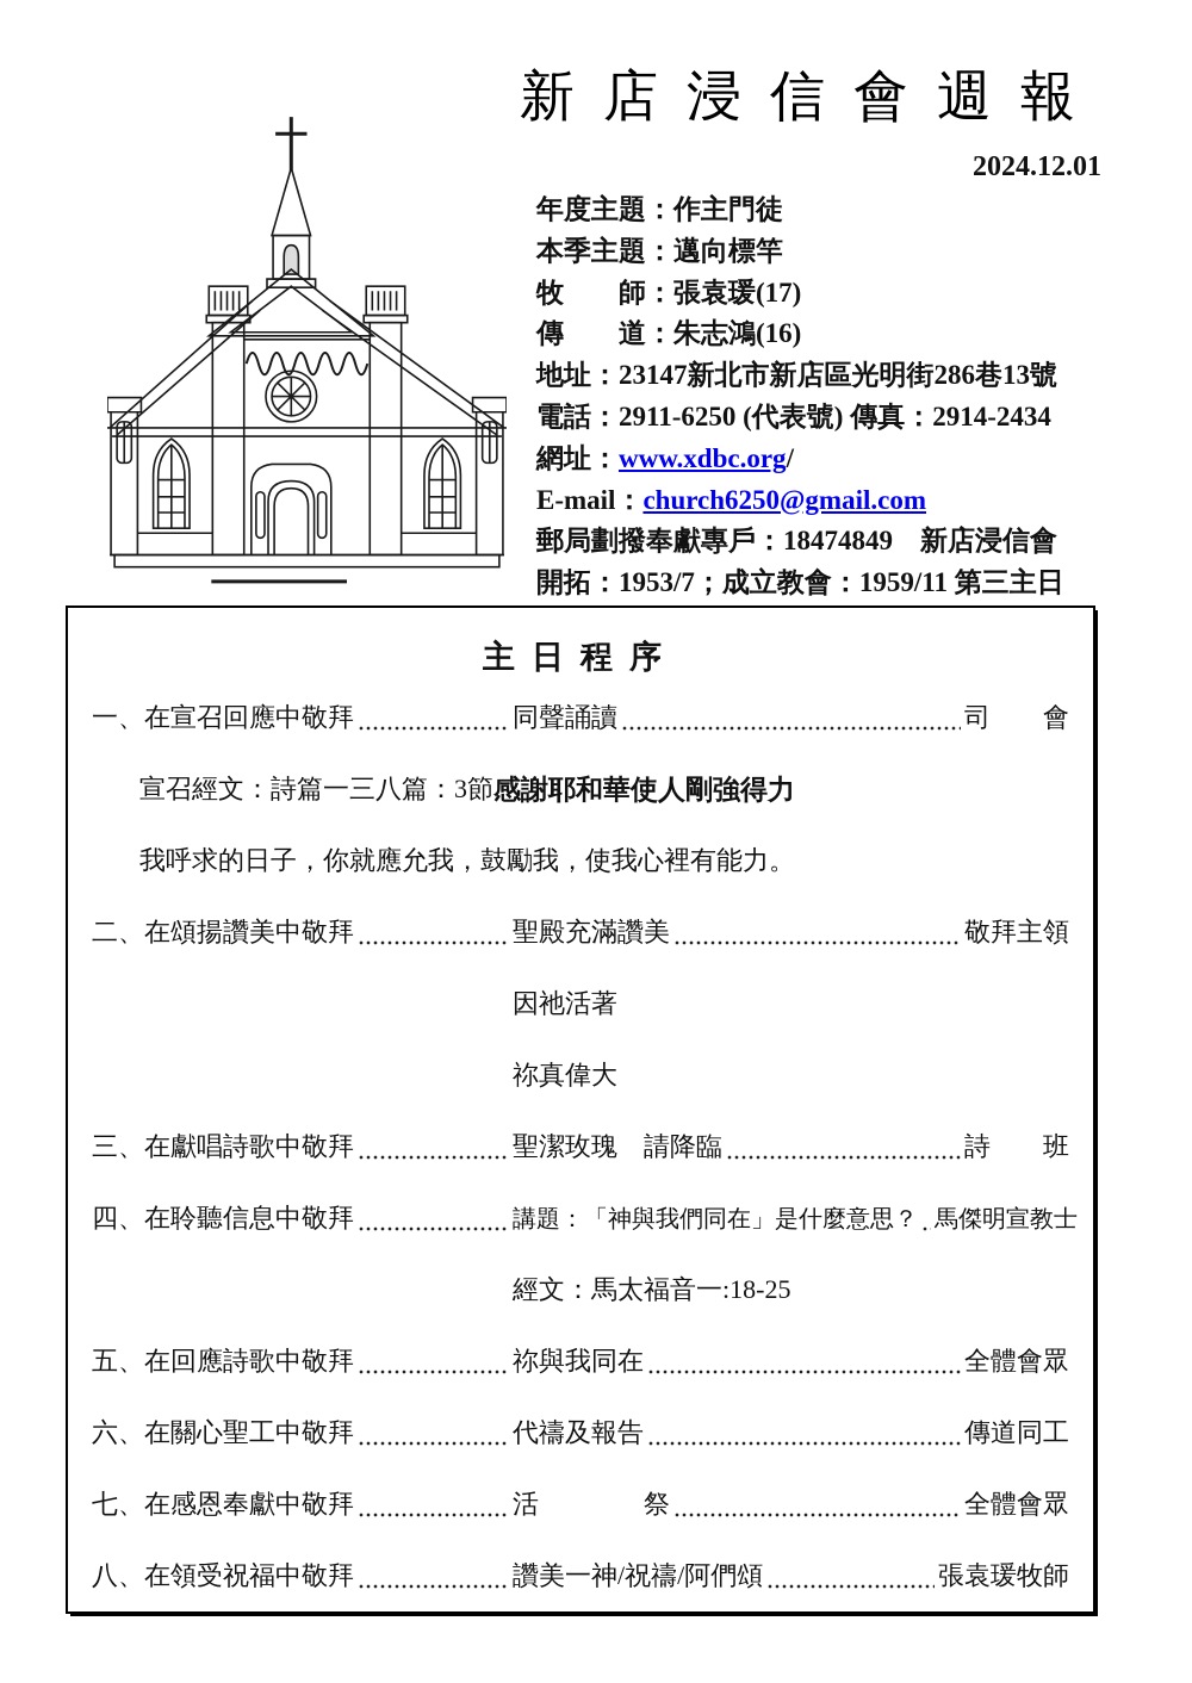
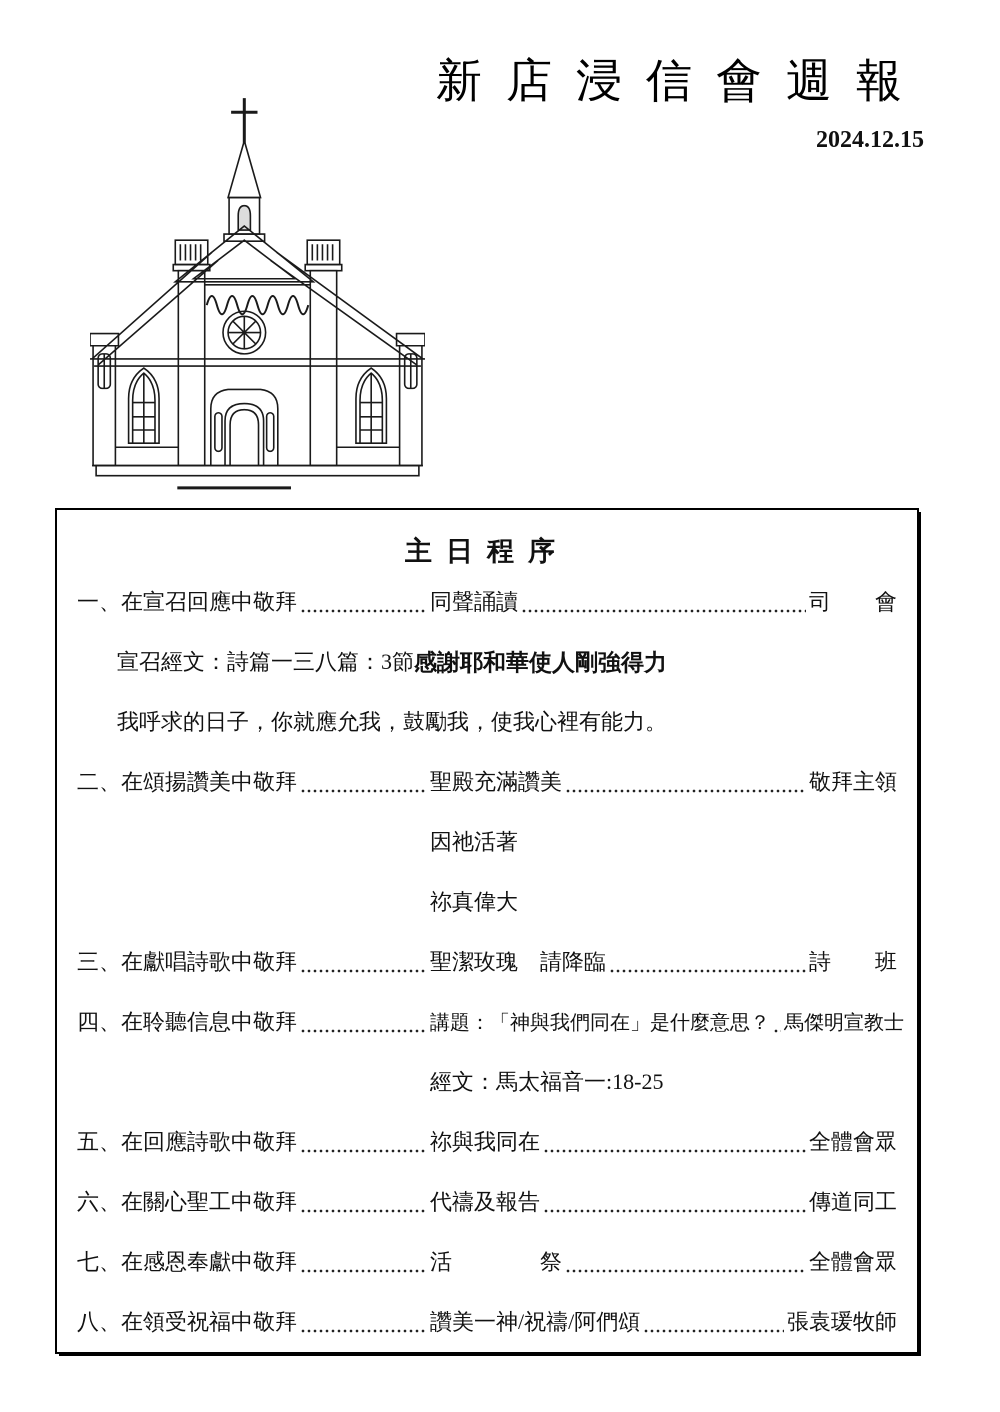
  新店浸信會週報
- 2024.12.01
+ 2024.12.15
- 年度主題：作主門徒
- 本季主題：邁向標竿
- 牧 師：張袁瑗(17)
- 傳 道：朱志鴻(16)
- 地址：23147新北市新店區光明街286巷13號
- 電話：2911-6250 (代表號) 傳真：2914-2434
- 網址：www.xdbc.org/
- E-mail：church6250@gmail.com
- 郵局劃撥奉獻專戶：18474849 新店浸信會
- 開拓：1953/7；成立教會：1959/11 第三主日
  主日程序
  一、在宣召回應中敬拜
  同聲誦讀
  司 會
  宣召經文：詩篇一三八篇：3節
  感謝耶和華使人剛強得力
  我呼求的日子，你就應允我，鼓勵我，使我心裡有能力。
  二、在頌揚讚美中敬拜
  聖殿充滿讚美
  敬拜主領
  因祂活著
  祢真偉大
  三、在獻唱詩歌中敬拜
  聖潔玫瑰 請降臨
  詩 班
  四、在聆聽信息中敬拜
  講題：「神與我們同在」是什麼意思？
  馬傑明宣教士
  經文：馬太福音一:18-25
  五、在回應詩歌中敬拜
  祢與我同在
  全體會眾
  六、在關心聖工中敬拜
  代禱及報告
  傳道同工
  七、在感恩奉獻中敬拜
  活 祭
  全體會眾
  八、在領受祝福中敬拜
  讚美一神/祝禱/阿們頌
  張袁瑗牧師
